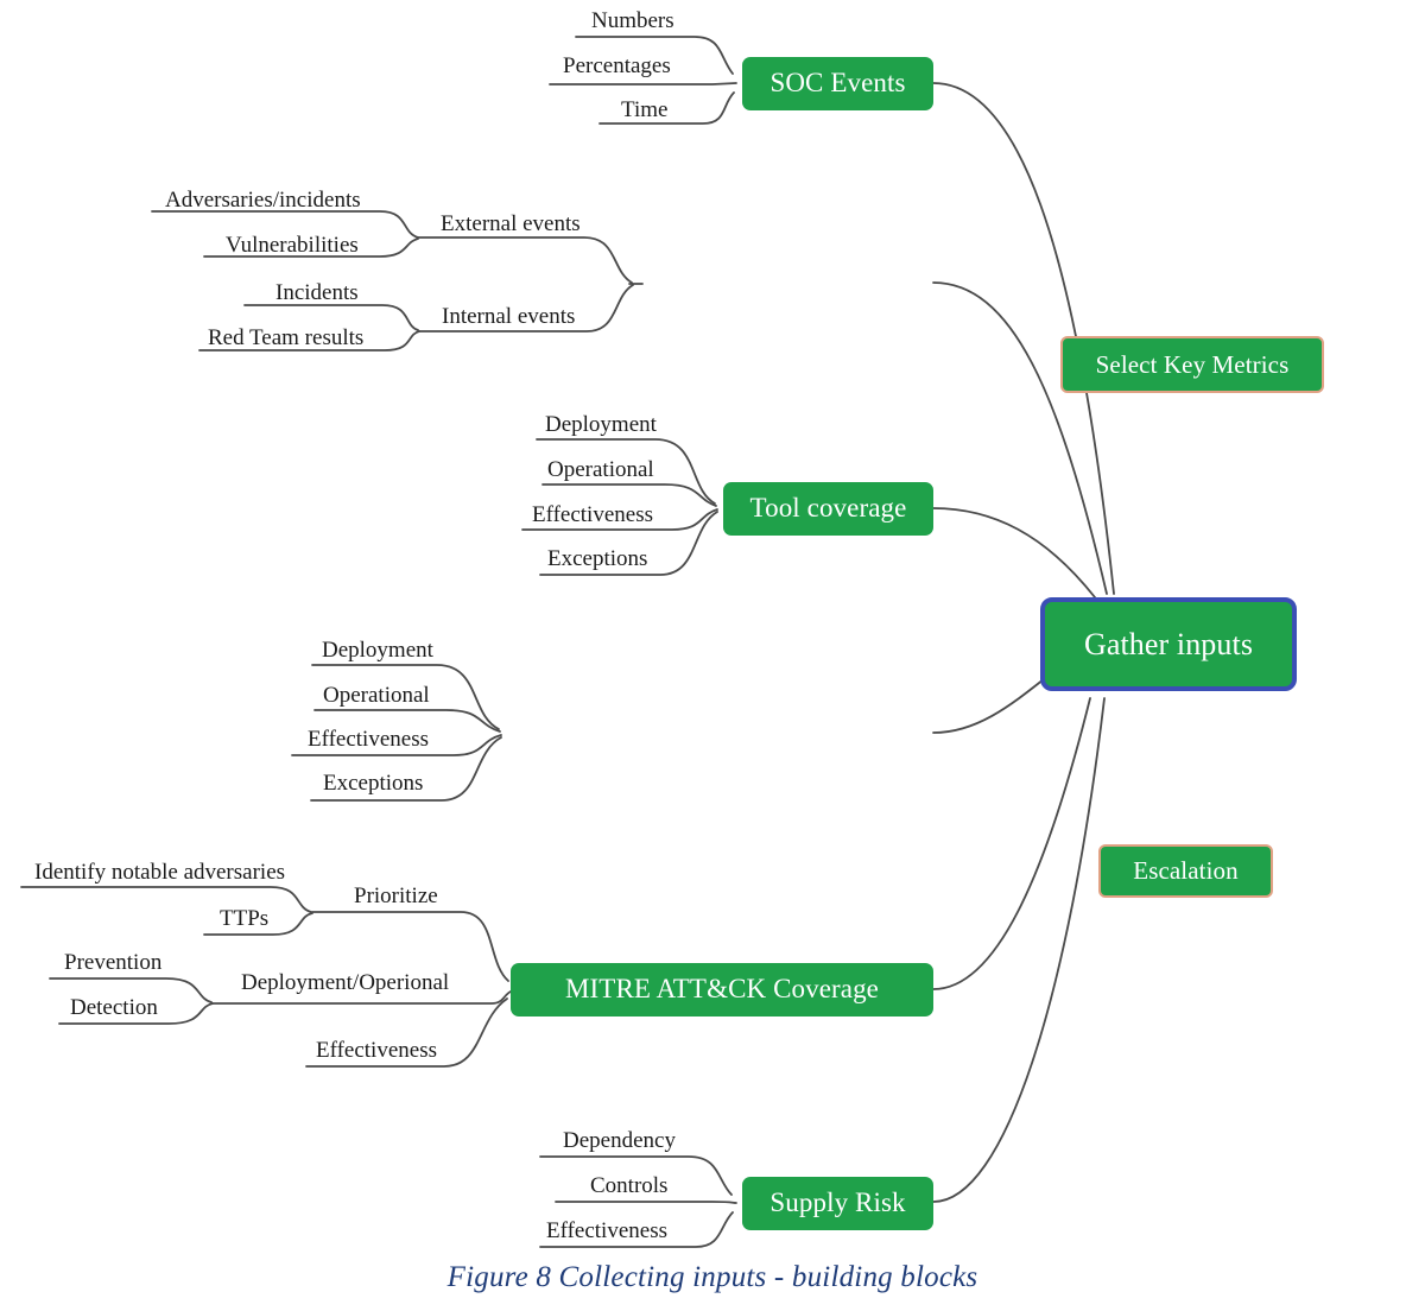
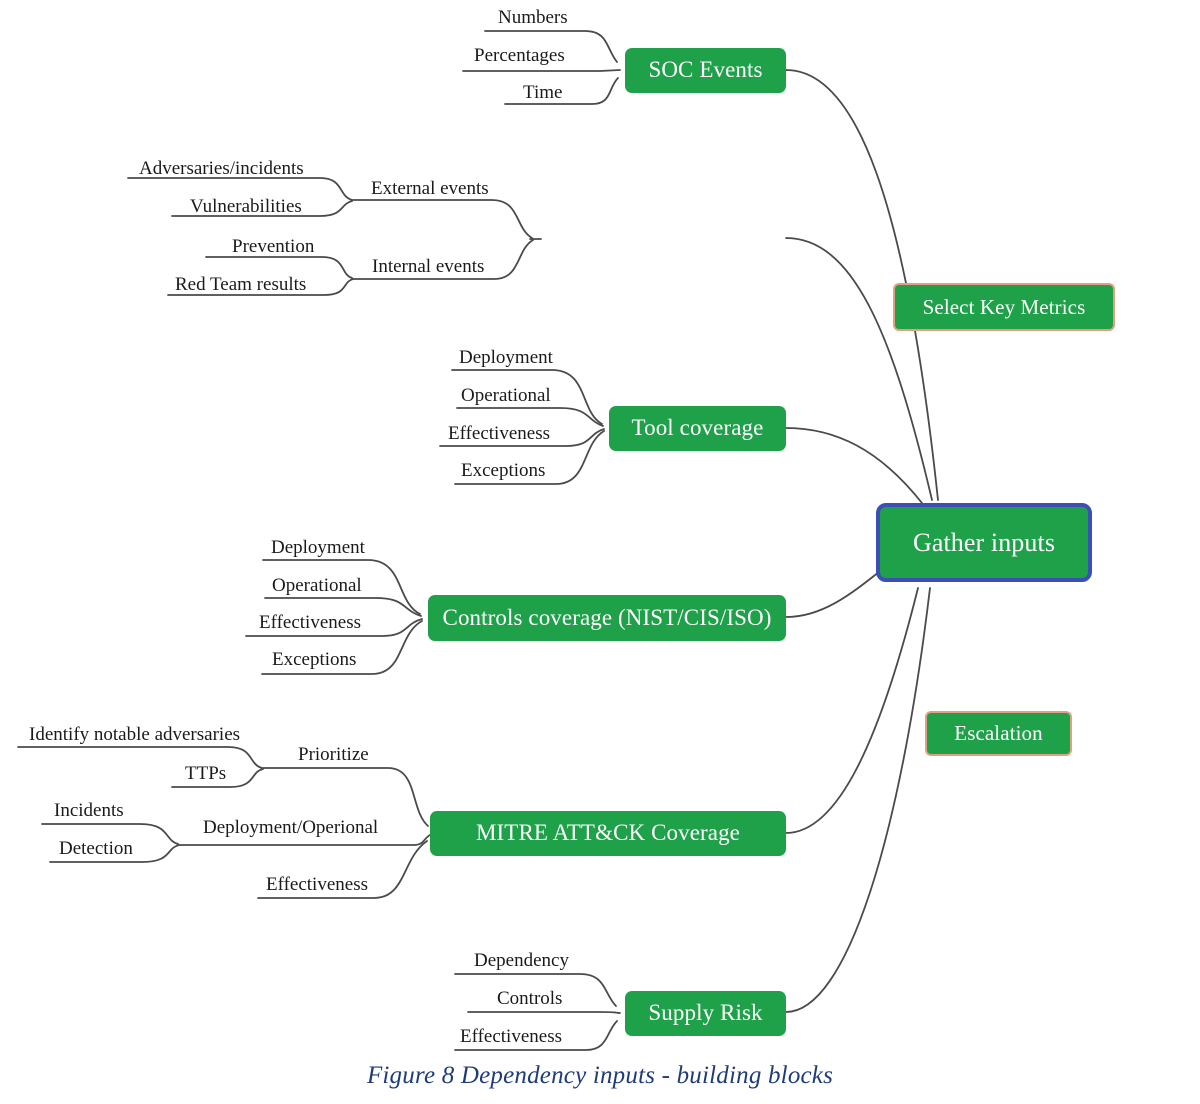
  Numbers
  Percentages
  Time
  SOC Events
  Adversaries/incidents
  Vulnerabilities
  External events
- Incidents
+ Prevention
  Red Team results
  Internal events
  Deployment
  Operational
  Effectiveness
  Exceptions
  Tool coverage
  Deployment
  Operational
  Effectiveness
  Exceptions
+ Controls coverage (NIST/CIS/ISO)
  Identify notable adversaries
  TTPs
  Prioritize
- Prevention
+ Incidents
  Detection
  Deployment/Operional
  Effectiveness
  MITRE ATT&CK Coverage
  Dependency
  Controls
  Effectiveness
  Supply Risk
  Select Key Metrics
  Escalation
  Gather inputs
- Figure 8 Collecting inputs - building blocks
+ Figure 8 Dependency inputs - building blocks
